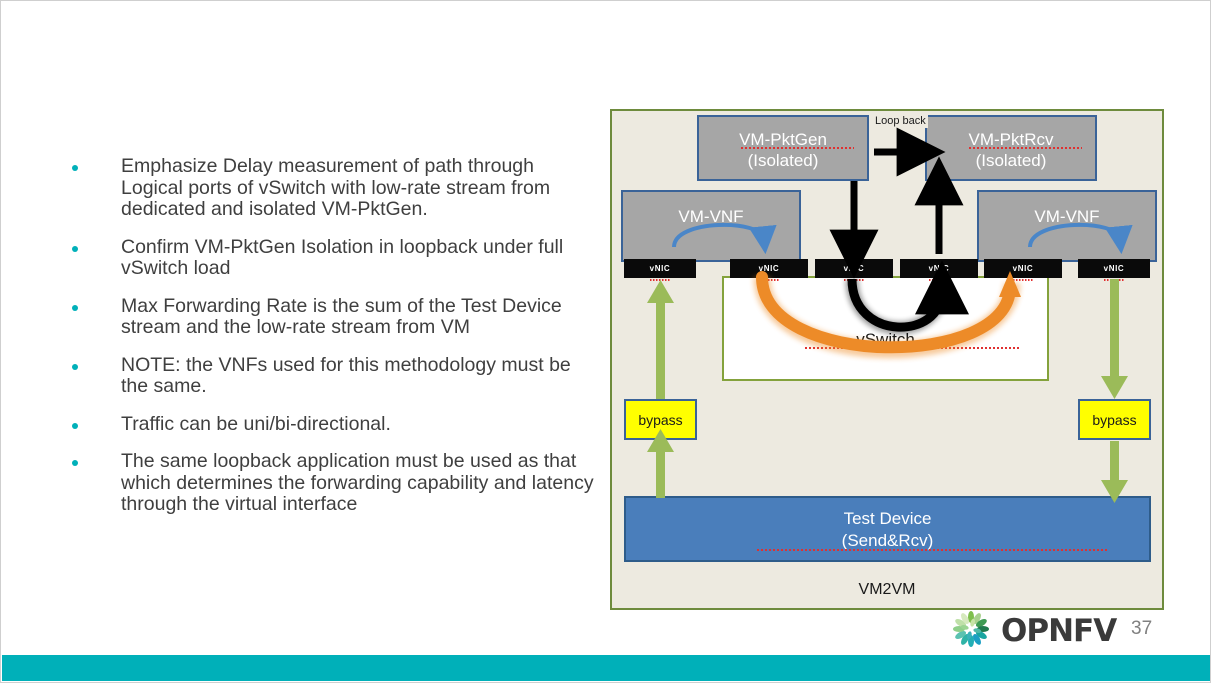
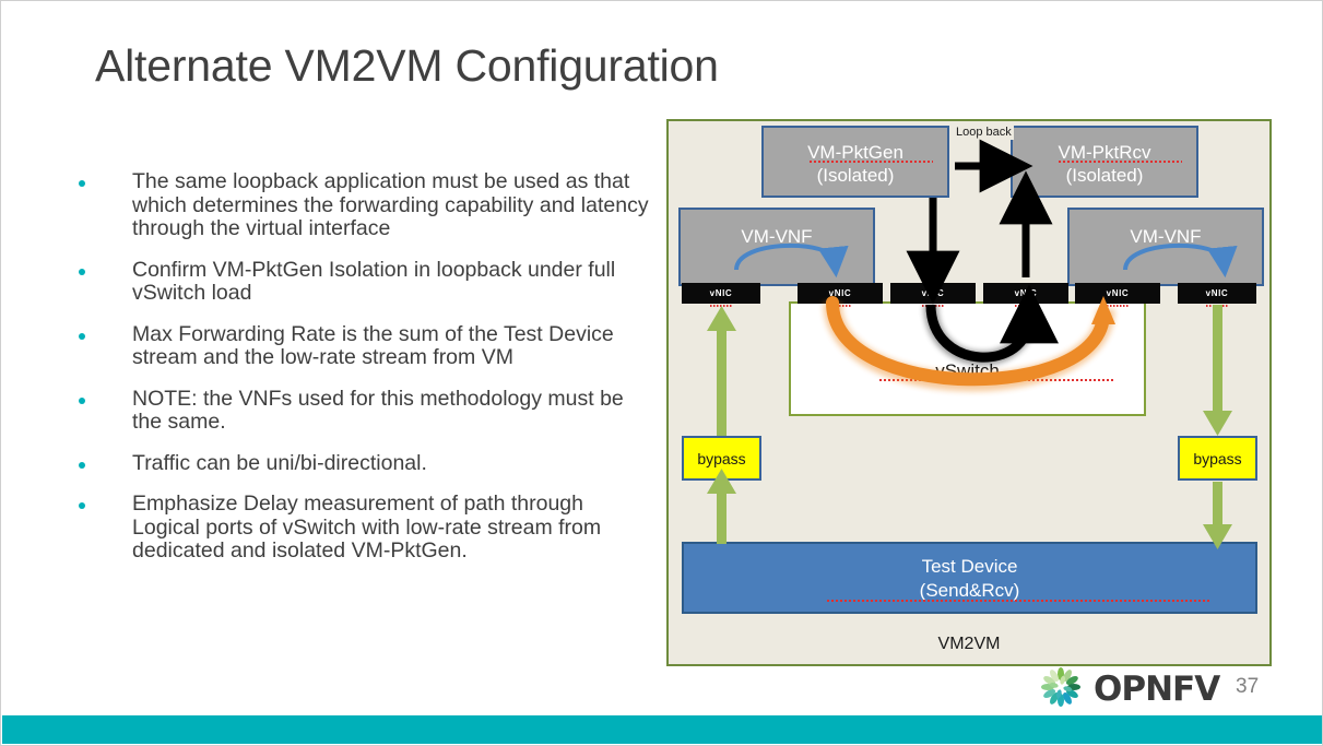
+ Alternate VM2VM Configuration
- Emphasize Delay measurement of path through Logical ports of vSwitch with low-rate stream from dedicated and isolated VM-PktGen.
+ The same loopback application must be used as that which determines the forwarding capability and latency through the virtual interface
  Confirm VM-PktGen Isolation in loopback under full vSwitch load
  Max Forwarding Rate is the sum of the Test Device stream and the low-rate stream from VM
  NOTE: the VNFs used for this methodology must be the same.
  Traffic can be uni/bi-directional.
- The same loopback application must be used as that which determines the forwarding capability and latency through the virtual interface
+ Emphasize Delay measurement of path through Logical ports of vSwitch with low-rate stream from dedicated and isolated VM-PktGen.
  VM-PktGen
  (Isolated)
  VM-PktRcv
  (Isolated)
  Loop back
  VM-VNF
  VM-VNF
  vSwitch
  vNIC
  vNIC
  vNIC
  vNIC
  vNIC
  vNIC
  bypass
  bypass
  Test Device
  (Send&Rcv)
  VM2VM
  OPNFV
  37
